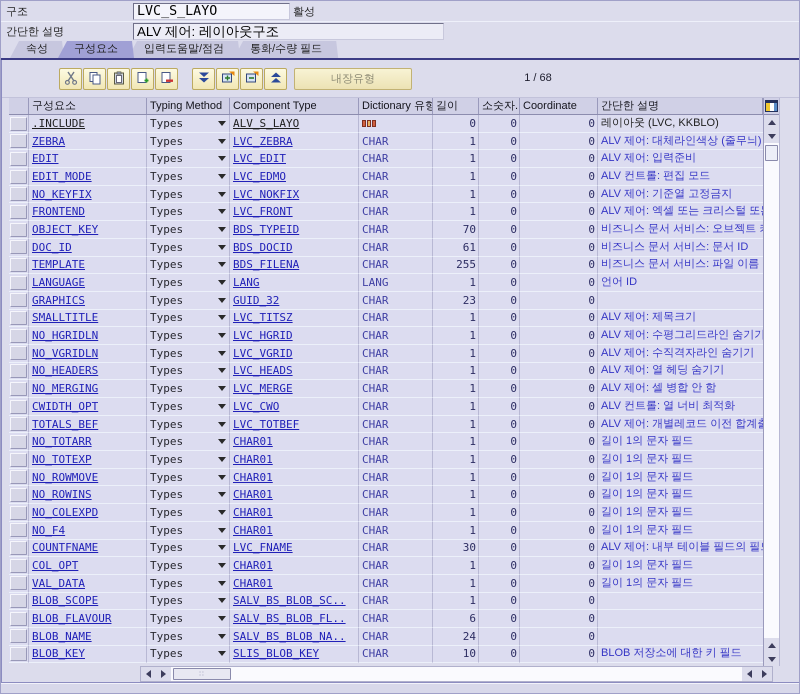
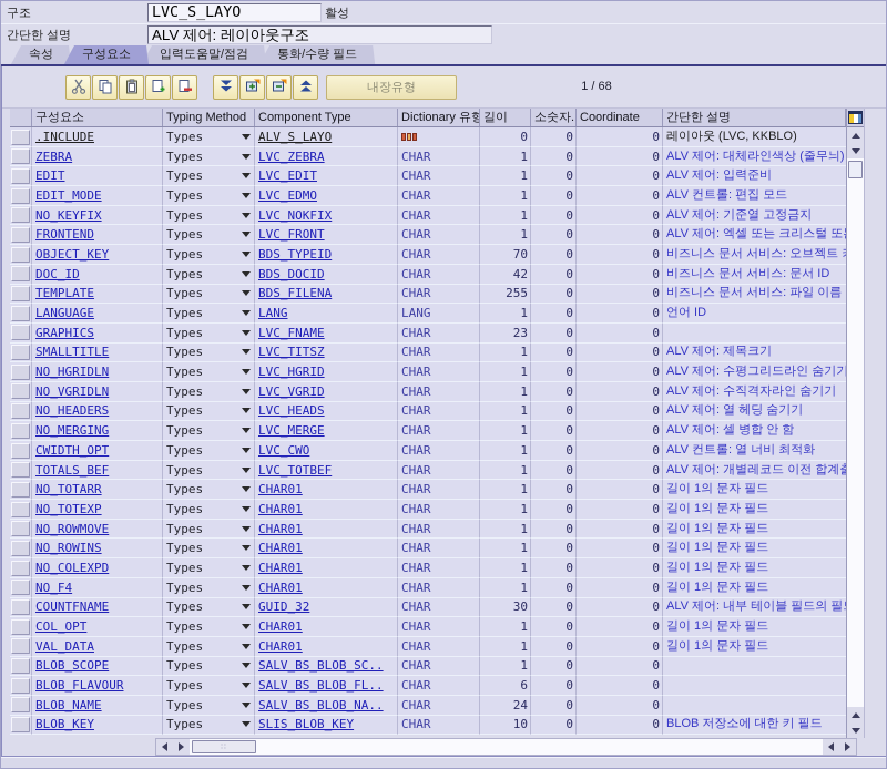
  구조
  LVC_S_LAYO
  활성
  간단한 설명
  ALV 제어: 레이아웃구조
  속성
  구성요소
  입력도움말/점검
  통화/수량 필드
  내장유형
  1 / 68
  구성요소
  Typing Method
  Component Type
  Dictionary 유형
  길이
  소숫자..
  Coordinate
  간단한 설명
  .INCLUDE
  Types
  ALV_S_LAYO
  0
  0
  0
  레이아웃 (LVC, KKBLO)
  ZEBRA
  Types
  LVC_ZEBRA
  CHAR
  1
  0
  0
  ALV 제어: 대체라인색상 (줄무늬)
  EDIT
  Types
  LVC_EDIT
  CHAR
  1
  0
  0
  ALV 제어: 입력준비
  EDIT_MODE
  Types
  LVC_EDMO
  CHAR
  1
  0
  0
  ALV 컨트롤: 편집 모드
  NO_KEYFIX
  Types
  LVC_NOKFIX
  CHAR
  1
  0
  0
  ALV 제어: 기준열 고정금지
  FRONTEND
  Types
  LVC_FRONT
  CHAR
  1
  0
  0
  ALV 제어: 엑셀 또는 크리스털 또
  OBJECT_KEY
  Types
  BDS_TYPEID
  CHAR
  70
  0
  0
  비즈니스 문서 서비스: 오브젝트
  DOC_ID
  Types
  BDS_DOCID
  CHAR
- 61
+ 42
  0
  0
  비즈니스 문서 서비스: 문서 ID
  TEMPLATE
  Types
  BDS_FILENA
  CHAR
  255
  0
  0
  비즈니스 문서 서비스: 파일 이름
  LANGUAGE
  Types
  LANG
  LANG
  1
  0
  0
  언어 ID
  GRAPHICS
  Types
- GUID_32
+ LVC_FNAME
  CHAR
  23
  0
  0
  SMALLTITLE
  Types
  LVC_TITSZ
  CHAR
  1
  0
  0
  ALV 제어: 제목크기
  NO_HGRIDLN
  Types
  LVC_HGRID
  CHAR
  1
  0
  0
  ALV 제어: 수평그리드라인 숨기기
  NO_VGRIDLN
  Types
  LVC_VGRID
  CHAR
  1
  0
  0
  ALV 제어: 수직격자라인 숨기기
  NO_HEADERS
  Types
  LVC_HEADS
  CHAR
  1
  0
  0
  ALV 제어: 열 헤딩 숨기기
  NO_MERGING
  Types
  LVC_MERGE
  CHAR
  1
  0
  0
  ALV 제어: 셀 병합 안 함
  CWIDTH_OPT
  Types
  LVC_CWO
  CHAR
  1
  0
  0
  ALV 컨트롤: 열 너비 최적화
  TOTALS_BEF
  Types
  LVC_TOTBEF
  CHAR
  1
  0
  0
  ALV 제어: 개별레코드 이전 합계
  NO_TOTARR
  Types
  CHAR01
  CHAR
  1
  0
  0
  길이 1의 문자 필드
  NO_TOTEXP
  Types
  CHAR01
  CHAR
  1
  0
  0
  길이 1의 문자 필드
  NO_ROWMOVE
  Types
  CHAR01
  CHAR
  1
  0
  0
  길이 1의 문자 필드
  NO_ROWINS
  Types
  CHAR01
  CHAR
  1
  0
  0
  길이 1의 문자 필드
  NO_COLEXPD
  Types
  CHAR01
  CHAR
  1
  0
  0
  길이 1의 문자 필드
  NO_F4
  Types
  CHAR01
  CHAR
  1
  0
  0
  길이 1의 문자 필드
  COUNTFNAME
  Types
- LVC_FNAME
+ GUID_32
  CHAR
  30
  0
  0
  ALV 제어: 내부 테이블 필드의 필
  COL_OPT
  Types
  CHAR01
  CHAR
  1
  0
  0
  길이 1의 문자 필드
  VAL_DATA
  Types
  CHAR01
  CHAR
  1
  0
  0
  길이 1의 문자 필드
  BLOB_SCOPE
  Types
  SALV_BS_BLOB_SC..
  CHAR
  1
  0
  0
  BLOB_FLAVOUR
  Types
  SALV_BS_BLOB_FL..
  CHAR
  6
  0
  0
  BLOB_NAME
  Types
  SALV_BS_BLOB_NA..
  CHAR
  24
  0
  0
  BLOB_KEY
  Types
  SLIS_BLOB_KEY
  CHAR
  10
  0
  0
  BLOB 저장소에 대한 키 필드
